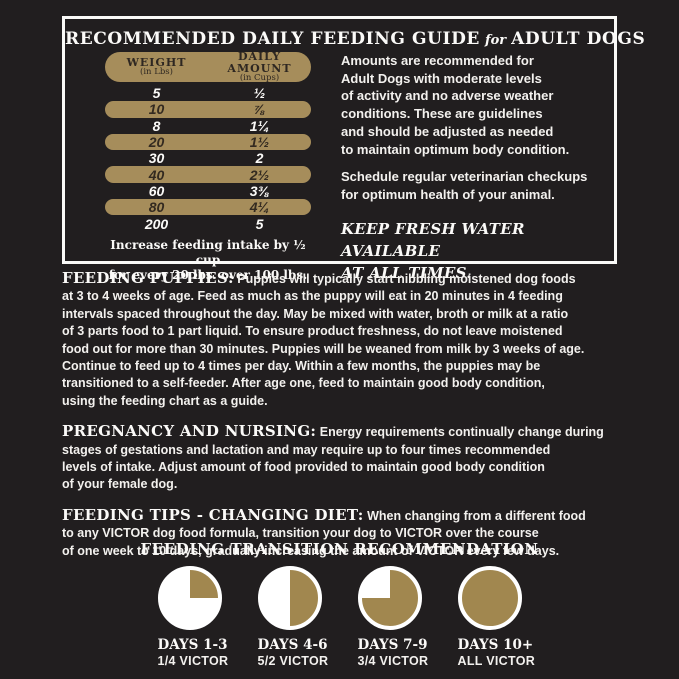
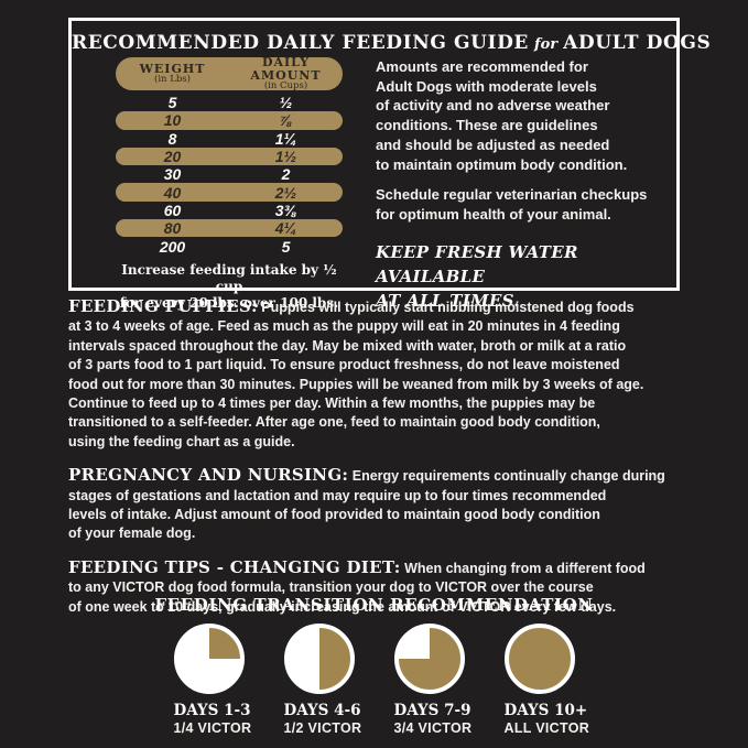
  RECOMMENDED DAILY FEEDING GUIDE for ADULT DOGS
  WEIGHT
  (in Lbs)
  DAILY AMOUNT
  (in Cups)
  5
  ½
  10
  ⅞
  8
  1¼
  20
  1½
  30
  2
  40
  2½
  60
  3⅜
  80
  4¼
  200
  5
  Increase feeding intake by ½ cup
  for every 20 lbs. over 100 lbs.
  Amounts are recommended for
  Adult Dogs with moderate levels
  of activity and no adverse weather
  conditions. These are guidelines
  and should be adjusted as needed
  to maintain optimum body condition.
  Schedule regular veterinarian checkups
  for optimum health of your animal.
  KEEP FRESH WATER AVAILABLE
  AT ALL TIMES.
  FEEDING PUPPIES: Puppies will typically start nibbling moistened dog foods
  at 3 to 4 weeks of age. Feed as much as the puppy will eat in 20 minutes in 4 feeding
  intervals spaced throughout the day. May be mixed with water, broth or milk at a ratio
  of 3 parts food to 1 part liquid. To ensure product freshness, do not leave moistened
  food out for more than 30 minutes. Puppies will be weaned from milk by 3 weeks of age.
  Continue to feed up to 4 times per day. Within a few months, the puppies may be
  transitioned to a self-feeder. After age one, feed to maintain good body condition,
  using the feeding chart as a guide.
  PREGNANCY AND NURSING: Energy requirements continually change during
  stages of gestations and lactation and may require up to four times recommended
  levels of intake. Adjust amount of food provided to maintain good body condition
  of your female dog.
  FEEDING TIPS - CHANGING DIET: When changing from a different food
  to any VICTOR dog food formula, transition your dog to VICTOR over the course
  of one week to 10 days, gradually increasing the amount of VICTOR every few days.
  FEEDING TRANSITION RECOMMENDATION
  DAYS 1-3
  1/4 VICTOR
  DAYS 4-6
- 5/2 VICTOR
+ 1/2 VICTOR
  DAYS 7-9
  3/4 VICTOR
  DAYS 10+
  ALL VICTOR
